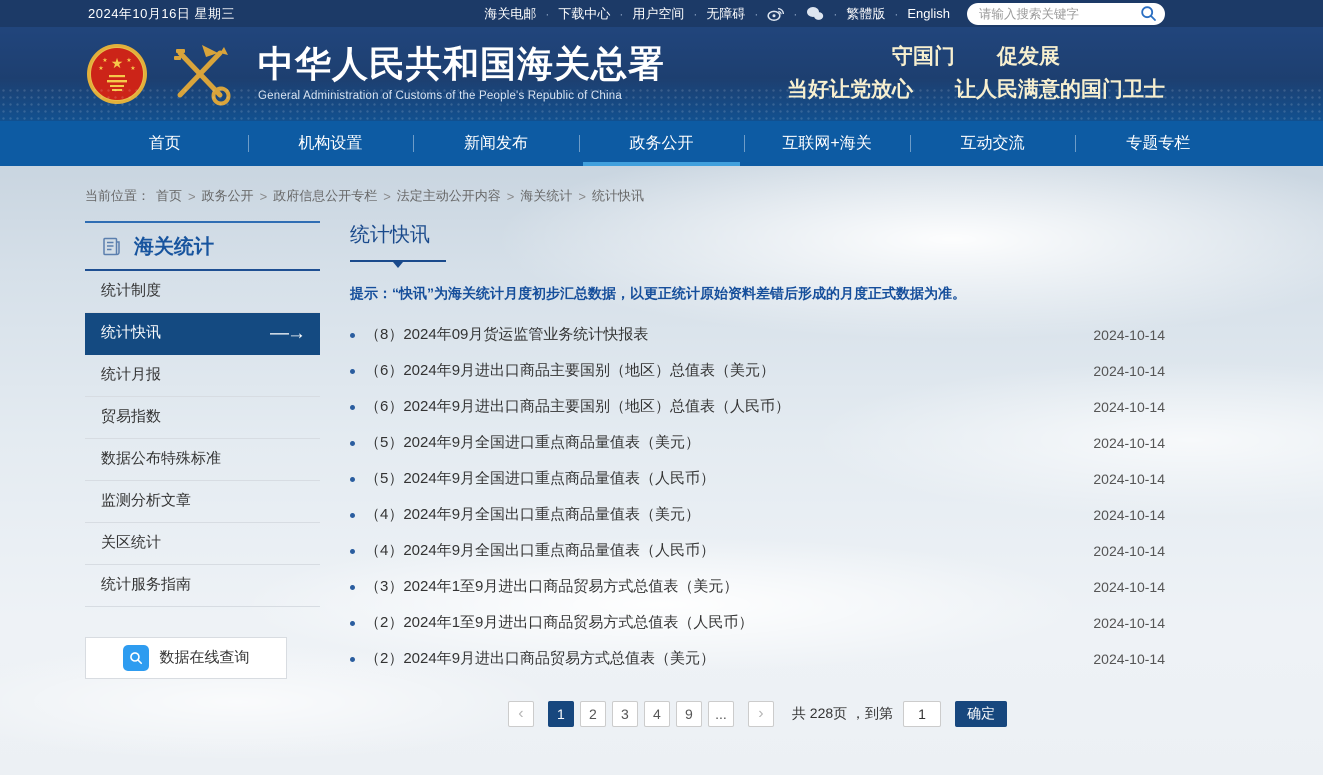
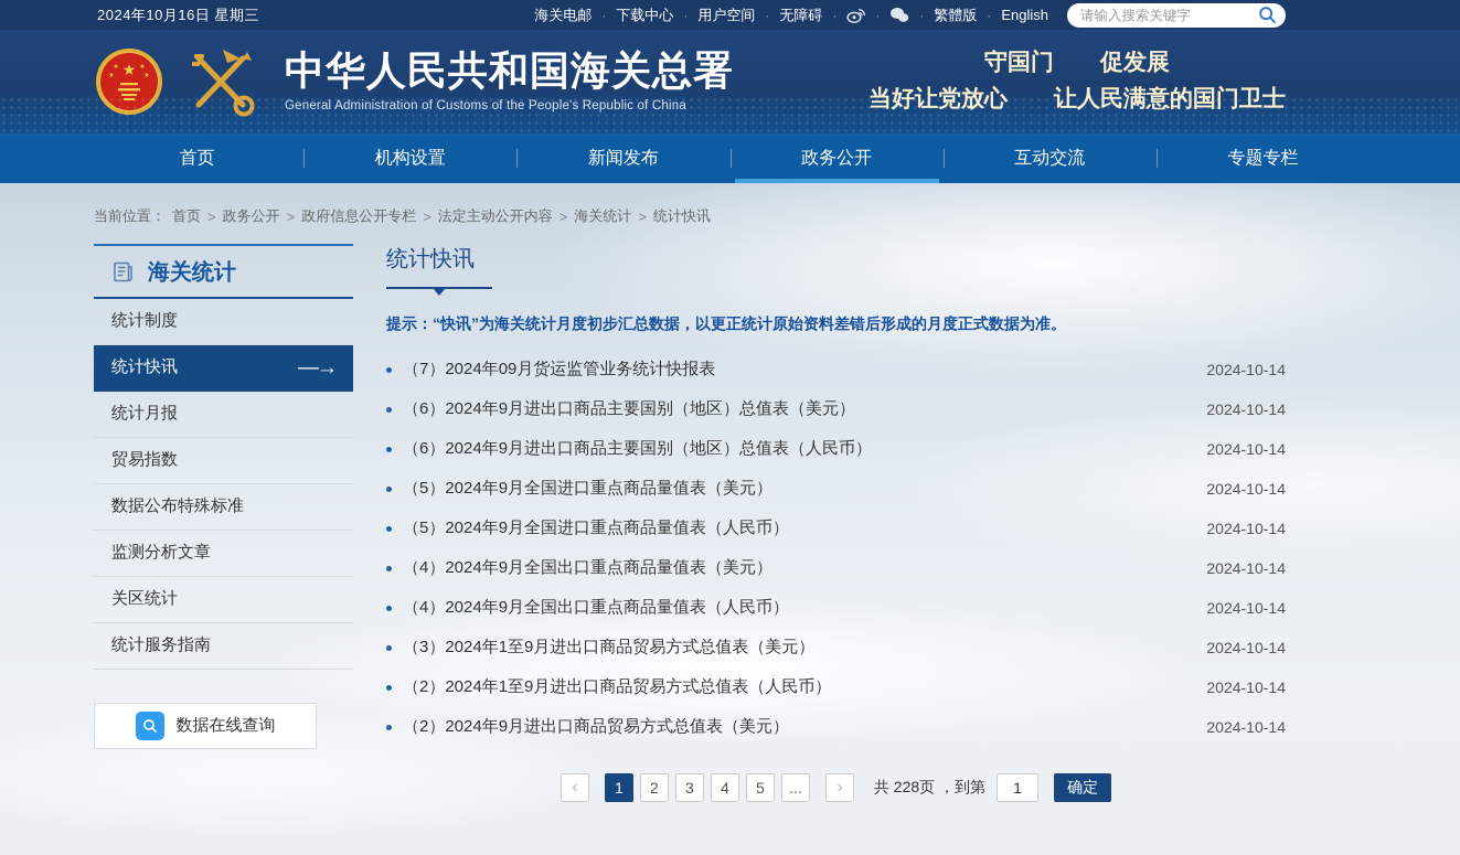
  2024年10月16日 星期三
  海关电邮
  ·
  下载中心
  ·
  用户空间
  ·
  无障碍
  ·
  ·
  ·
  繁體版
  ·
  English
  请输入搜索关键字
  ★
  中华人民共和国海关总署
  守国门 促发展
  首页
  机构设置
  新闻发布
  政务公开
- 互联网+海关
  互动交流
  专题专栏
  当前位置：
  首页
  >
  政务公开
  >
  政府信息公开专栏
  >
  法定主动公开内容
  >
  海关统计
  >
  统计快讯
  海关统计
  统计制度
  统计快讯
  —→
  统计月报
  贸易指数
  数据公布特殊标准
  监测分析文章
  关区统计
  统计服务指南
  数据在线查询
  统计快讯
  提示：“快讯”为海关统计月度初步汇总数据，以更正统计原始资料差错后形成的月度正式数据为准。
- （8）2024年09月货运监管业务统计快报表
+ （7）2024年09月货运监管业务统计快报表
  2024-10-14
  （6）2024年9月进出口商品主要国别（地区）总值表（美元）
  2024-10-14
  （6）2024年9月进出口商品主要国别（地区）总值表（人民币）
  2024-10-14
  （5）2024年9月全国进口重点商品量值表（美元）
  2024-10-14
  （5）2024年9月全国进口重点商品量值表（人民币）
  2024-10-14
  （4）2024年9月全国出口重点商品量值表（美元）
  2024-10-14
  （4）2024年9月全国出口重点商品量值表（人民币）
  2024-10-14
  （3）2024年1至9月进出口商品贸易方式总值表（美元）
  2024-10-14
  （2）2024年1至9月进出口商品贸易方式总值表（人民币）
  2024-10-14
  （2）2024年9月进出口商品贸易方式总值表（美元）
  2024-10-14
  ‹
  1
  2
  3
  4
- 9
+ 5
  ...
  ›
  共 228页 ，到第
  1
  确定
